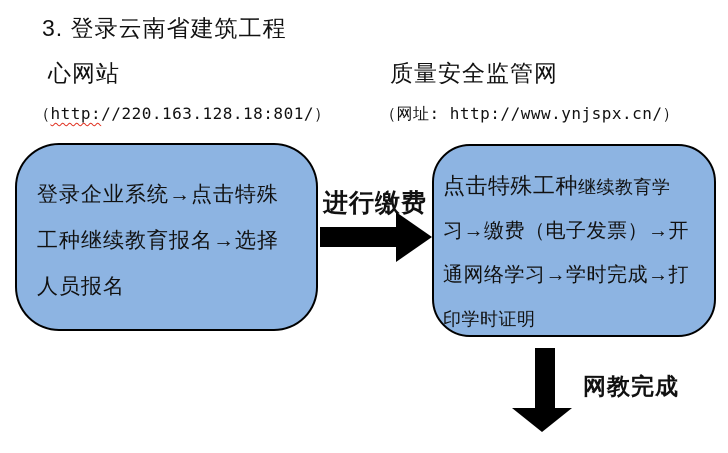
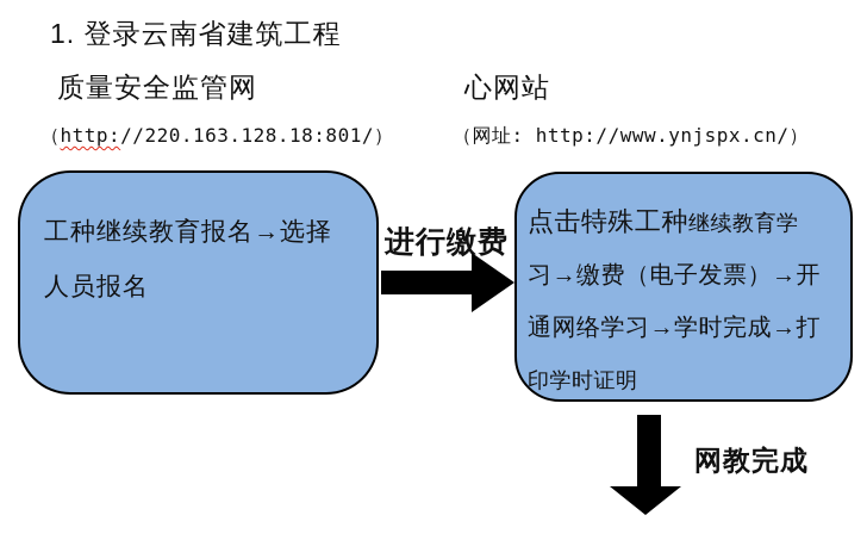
- 3. 登录云南省建筑工程
+ 1. 登录云南省建筑工程
- 心网站
+ 质量安全监管网
  （http://220.163.128.18:801/）
- 质量安全监管网
+ 心网站
  （网址: http://www.ynjspx.cn/）
- 登录企业系统→点击特殊
  工种继续教育报名→选择
  人员报名
  进行缴费
  点击特殊工种继续教育学
  习→缴费（电子发票）→开
  通网络学习→学时完成→打
  印学时证明
  网教完成
